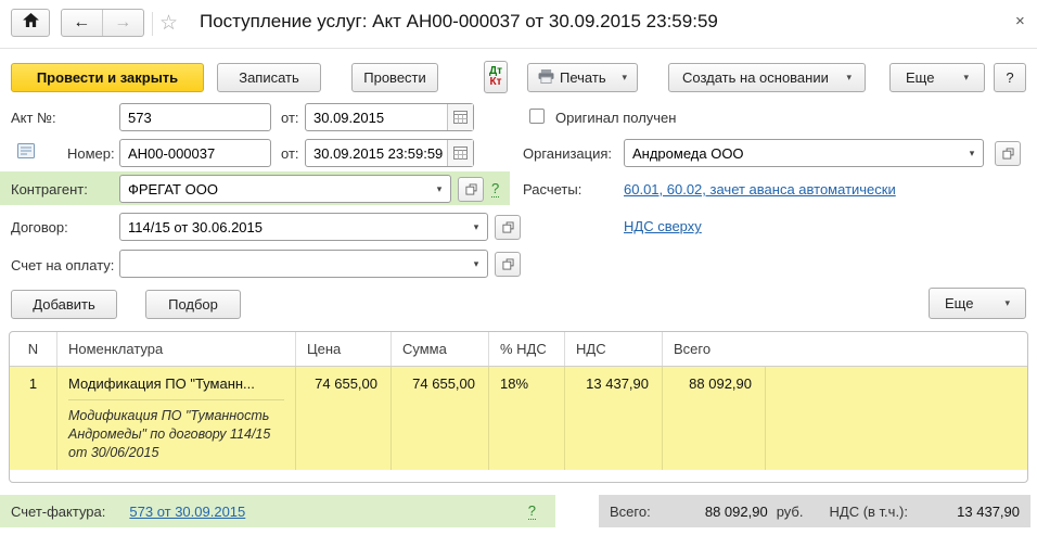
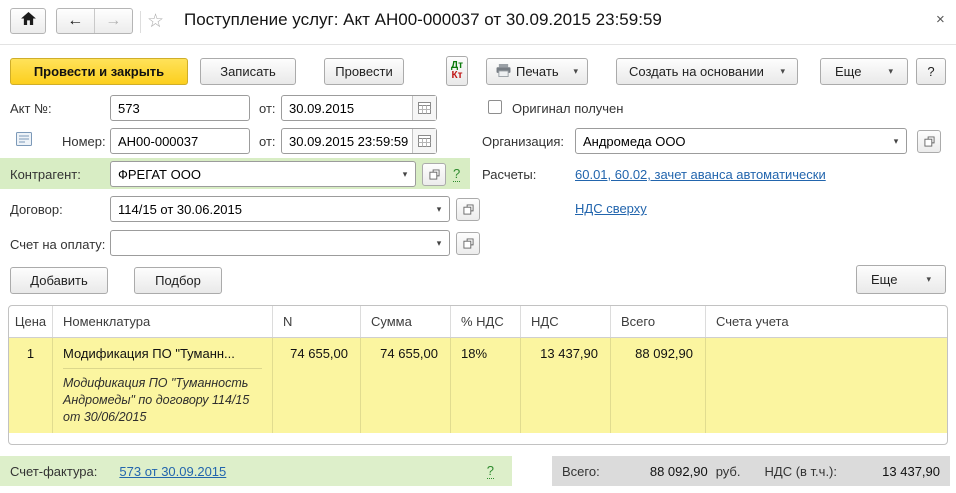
  ←
  →
  ☆
  Поступление услуг: Акт АН00-000037 от 30.09.2015 23:59:59
  ×
  Провести и закрыть
  Записать
  Провести
  Дт
  Кт
  Печать
  ▾
  Создать на основании
  ▾
  Еще
  ▾
  ?
  Акт №:
  573
  от:
  30.09.2015
  Номер:
  АН00-000037
  от:
  30.09.2015 23:59:59
  Контрагент:
  ФРЕГАТ ООО
  ▾
  ?
  Договор:
  114/15 от 30.06.2015
  ▾
  Счет на оплату:
  ▾
  Оригинал получен
  Организация:
  Андромеда ООО
  ▾
  Расчеты:
  60.01, 60.02, зачет аванса автоматически
  НДС сверху
  Добавить
  Подбор
  Еще
  ▾
- N
+ Цена
  Номенклатура
- Цена
+ N
  Сумма
  % НДС
  НДС
  Всего
+ Счета учета
  1
  Модификация ПО "Туманн...
  Модификация ПО "Туманность Андромеды" по договору 114/15 от 30/06/2015
  74 655,00
  74 655,00
  18%
  13 437,90
  88 092,90
  Счет-фактура:
  573 от 30.09.2015
  ?
  Всего:
  88 092,90
  руб.
  НДС (в т.ч.):
  13 437,90
